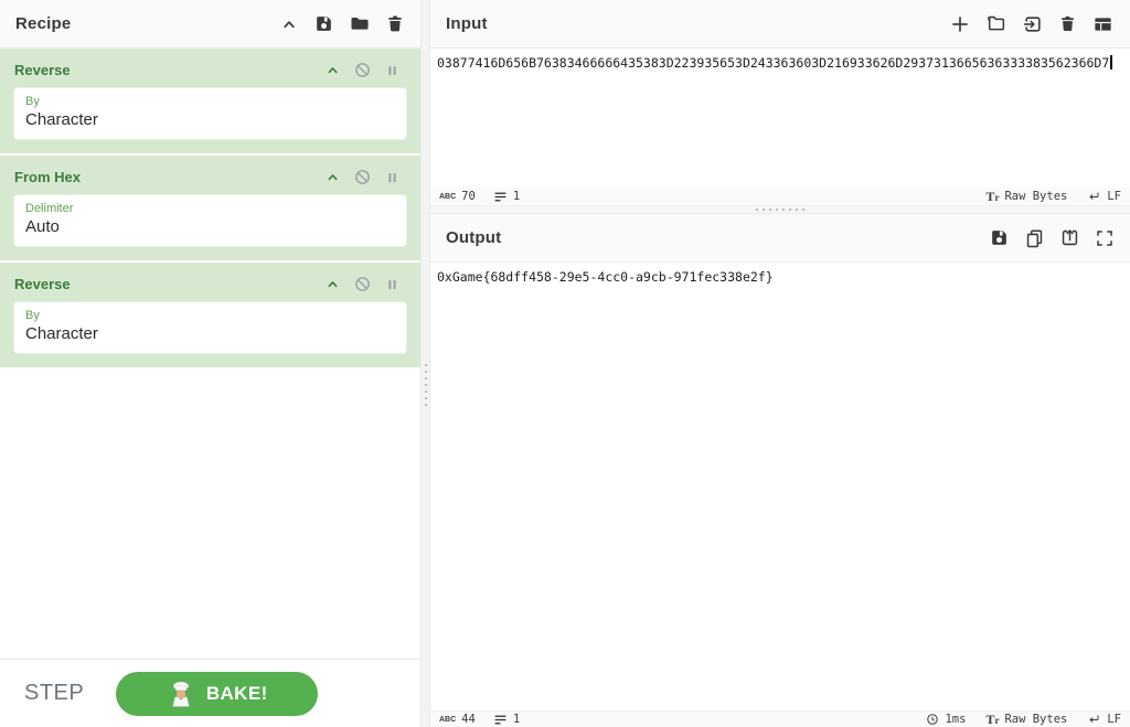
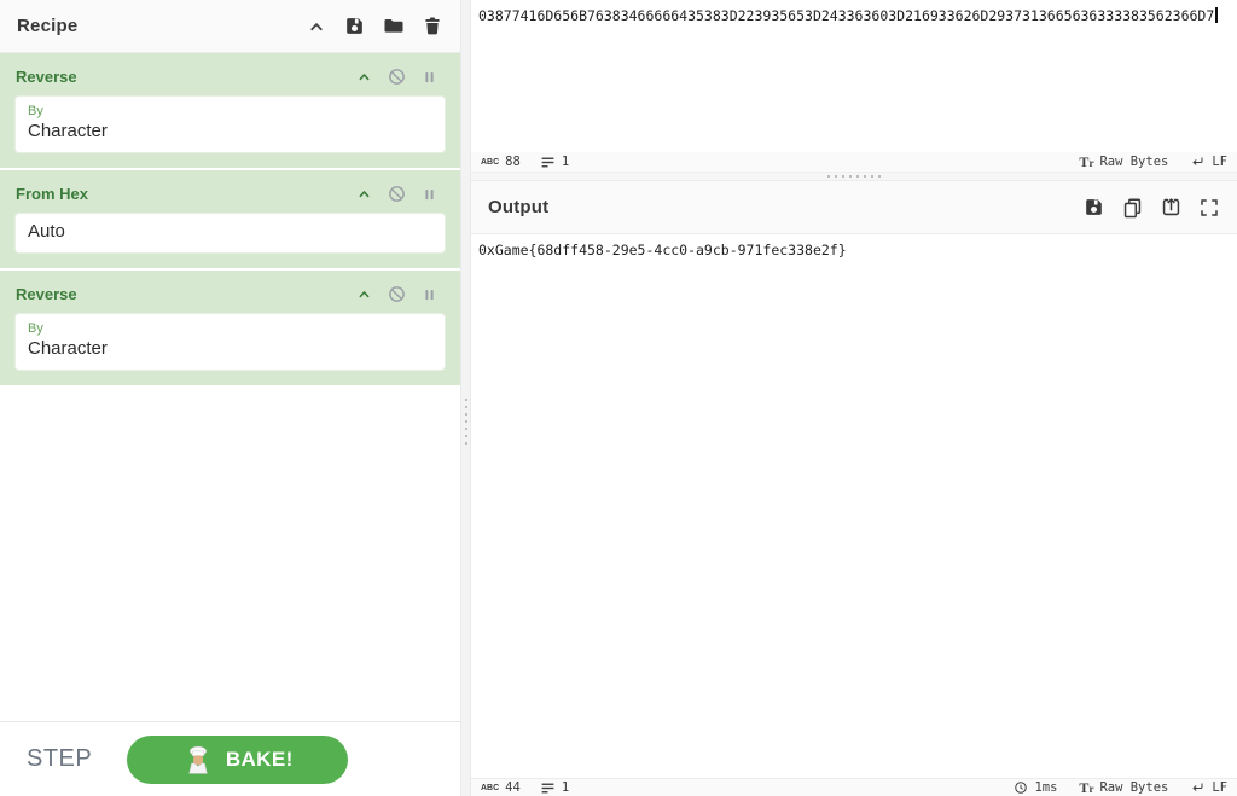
  Recipe
  Reverse
  By
  Character
  From Hex
- Delimiter
  Auto
  Reverse
  By
  Character
  STEP
  BAKE!
- Input
  03877416D656B76383466666435383D223935653D243363603D216933626D2937313665636333383562366D7
- 70
+ 88
  1
  Tr
  Raw Bytes
  LF
  Output
  0xGame{68dff458-29e5-4cc0-a9cb-971fec338e2f}
  44
  1
  1ms
  Tr
  Raw Bytes
  LF
